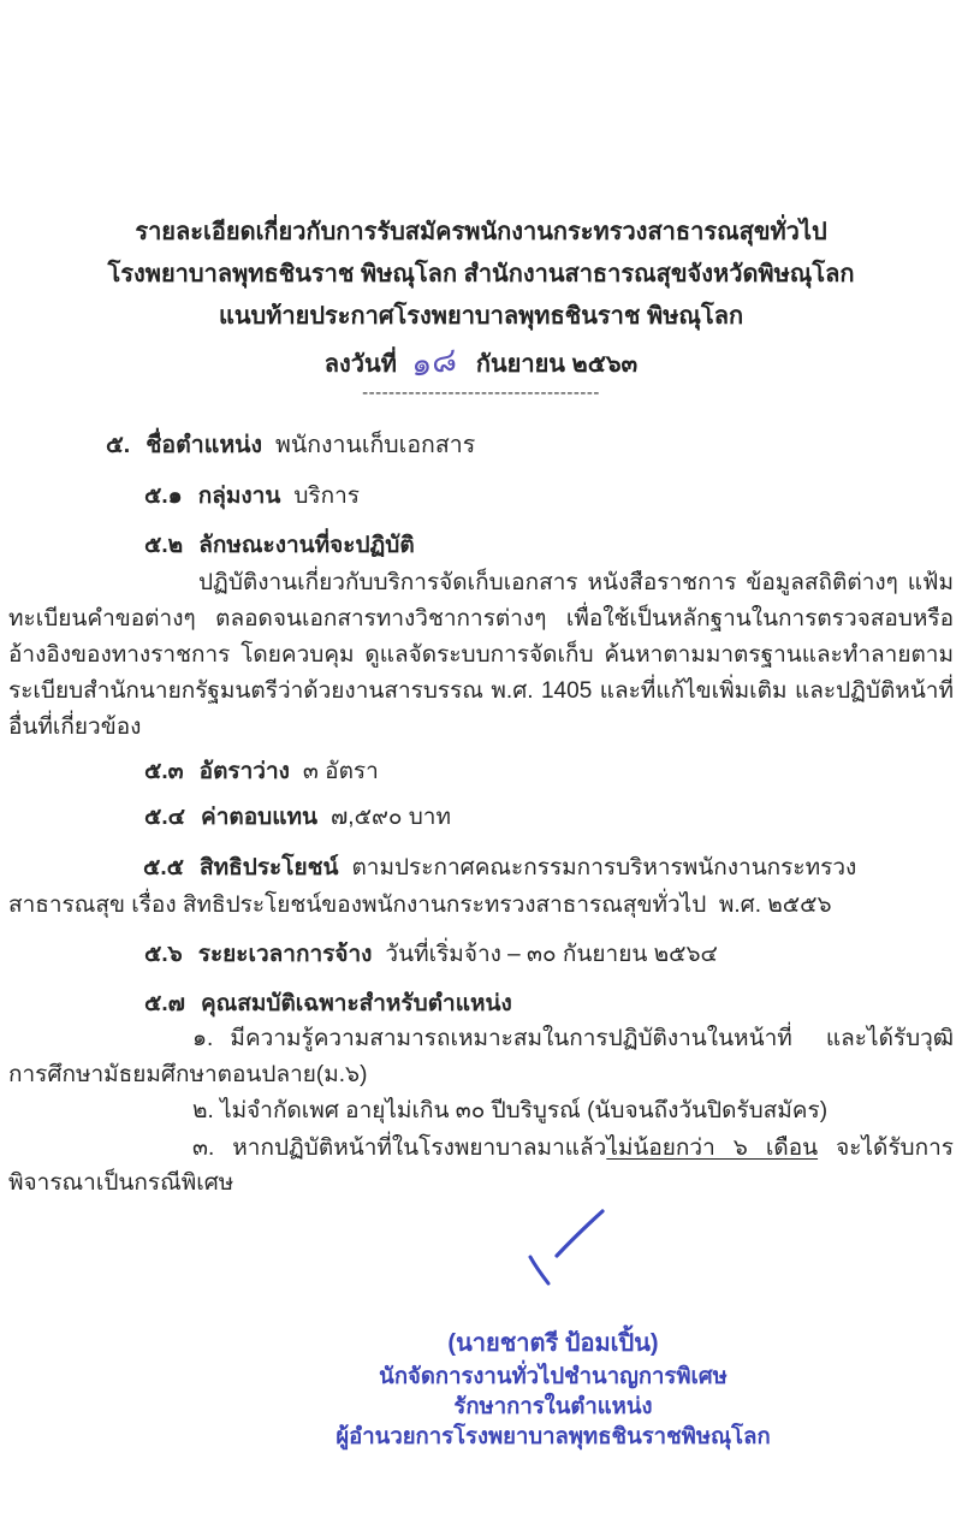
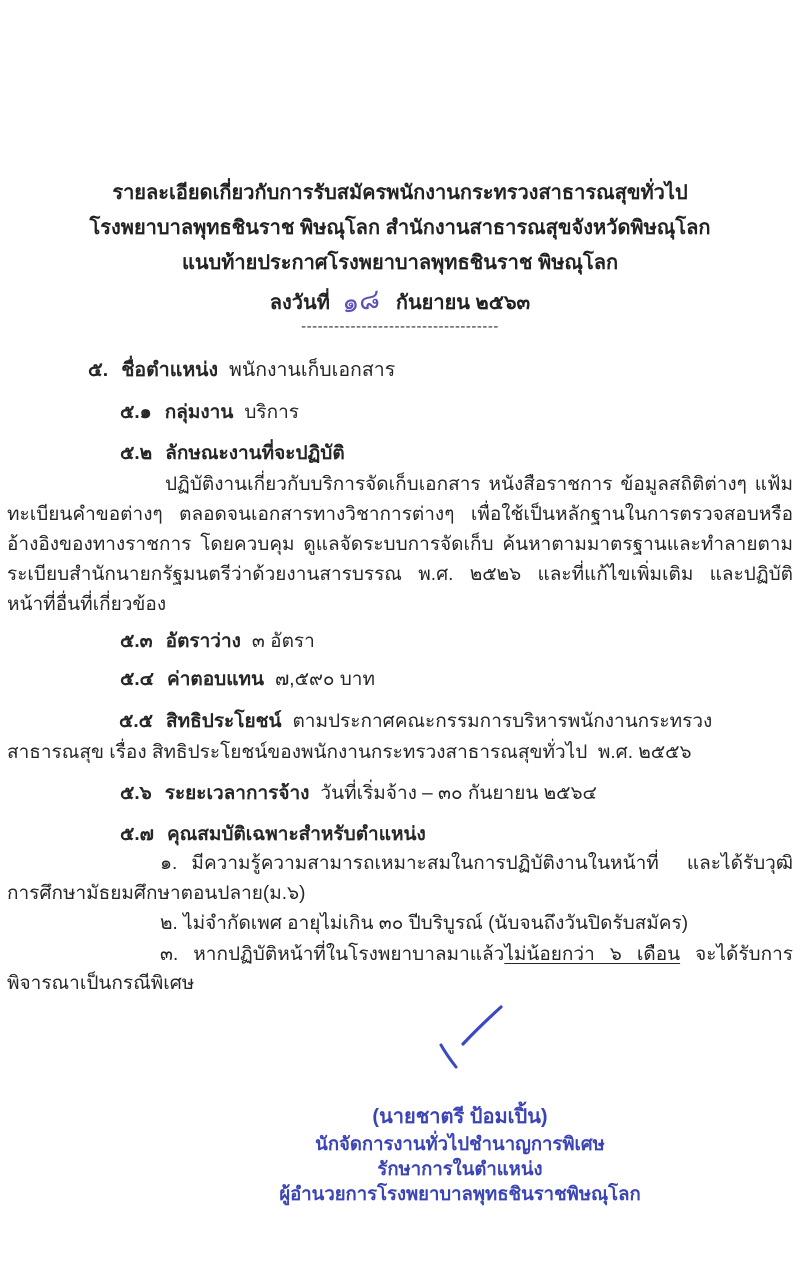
  รายละเอียดเกี่ยวกับการรับสมัครพนักงานกระทรวงสาธารณสุขทั่วไป
  โรงพยาบาลพุทธชินราช พิษณุโลก สำนักงานสาธารณสุขจังหวัดพิษณุโลก
  แนบท้ายประกาศโรงพยาบาลพุทธชินราช พิษณุโลก
  ------------------------------------
  ๕. ชื่อตำแหน่ง พนักงานเก็บเอกสาร
  ๕.๑ กลุ่มงาน บริการ
  ๕.๒ ลักษณะงานที่จะปฏิบัติ
- ปฏิบัติงานเกี่ยวกับบริการจัดเก็บเอกสาร หนังสือราชการ ข้อมูลสถิติต่างๆ แฟ้มทะเบียนคำขอต่างๆ ตลอดจนเอกสารทางวิชาการต่างๆ เพื่อใช้เป็นหลักฐานในการตรวจสอบหรืออ้างอิงของทางราชการ โดยควบคุม ดูแลจัดระบบการจัดเก็บ ค้นหาตามมาตรฐานและทำลายตามระเบียบสำนักนายกรัฐมนตรีว่าด้วยงานสารบรรณ พ.ศ. 1405 และที่แก้ไขเพิ่มเติม และปฏิบัติหน้าที่อื่นที่เกี่ยวข้อง
+ ปฏิบัติงานเกี่ยวกับบริการจัดเก็บเอกสาร หนังสือราชการ ข้อมูลสถิติต่างๆ แฟ้มทะเบียนคำขอต่างๆ ตลอดจนเอกสารทางวิชาการต่างๆ เพื่อใช้เป็นหลักฐานในการตรวจสอบหรืออ้างอิงของทางราชการ โดยควบคุม ดูแลจัดระบบการจัดเก็บ ค้นหาตามมาตรฐานและทำลายตามระเบียบสำนักนายกรัฐมนตรีว่าด้วยงานสารบรรณ พ.ศ. ๒๕๒๖ และที่แก้ไขเพิ่มเติม และปฏิบัติหน้าที่อื่นที่เกี่ยวข้อง
  ๕.๓ อัตราว่าง ๓ อัตรา
  ๕.๔ ค่าตอบแทน ๗,๕๙๐ บาท
  ๕.๕ สิทธิประโยชน์ ตามประกาศคณะกรรมการบริหารพนักงานกระทรวงสาธารณสุข เรื่อง สิทธิประโยชน์ของพนักงานกระทรวงสาธารณสุขทั่วไป พ.ศ. ๒๕๕๖
  ๕.๖ ระยะเวลาการจ้าง วันที่เริ่มจ้าง – ๓๐ กันยายน ๒๕๖๔
  ๕.๗ คุณสมบัติเฉพาะสำหรับตำแหน่ง
  ๑. มีความรู้ความสามารถเหมาะสมในการปฏิบัติงานในหน้าที่ และได้รับวุฒิการศึกษามัธยมศึกษาตอนปลาย(ม.๖)
  ๒. ไม่จำกัดเพศ อายุไม่เกิน ๓๐ ปีบริบูรณ์ (นับจนถึงวันปิดรับสมัคร)
  ๓. หากปฏิบัติหน้าที่ในโรงพยาบาลมาแล้วไม่น้อยกว่า ๖ เดือน จะได้รับการพิจารณาเป็นกรณีพิเศษ
  (นายชาตรี ป้อมเปิ้น)
  นักจัดการงานทั่วไปชำนาญการพิเศษ
  รักษาการในตำแหน่ง
  ผู้อำนวยการโรงพยาบาลพุทธชินราชพิษณุโลก
